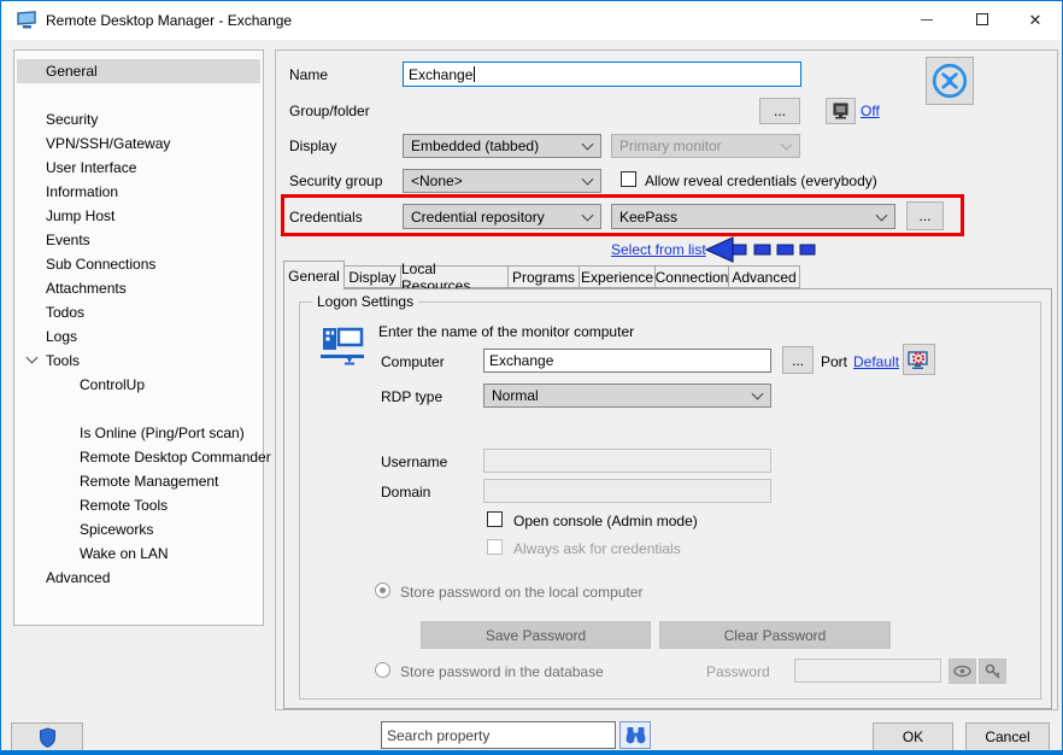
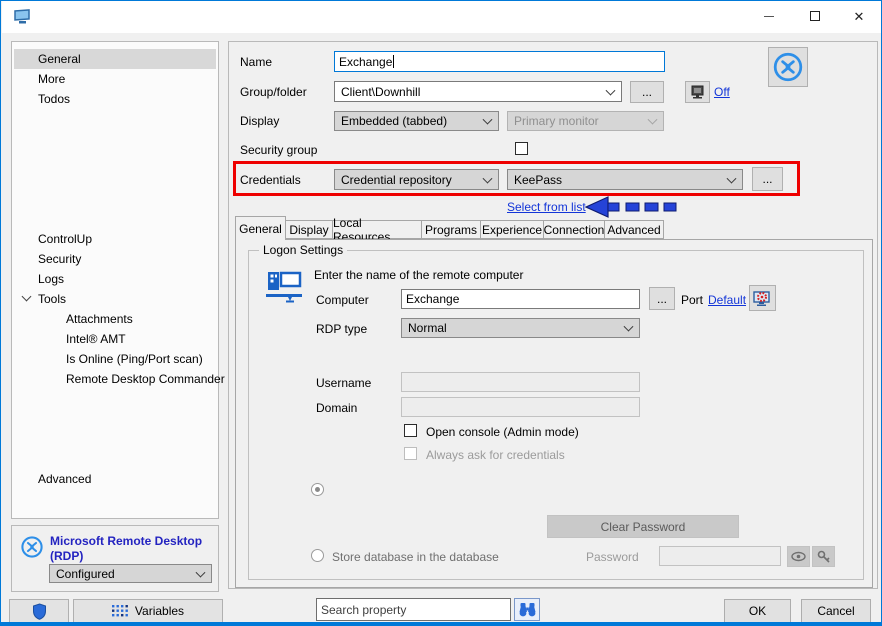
- Remote Desktop Manager - Exchange
  ✕
  General
+ More
- Security
+ Todos
- VPN/SSH/Gateway
- User Interface
- Information
- Jump Host
- Events
- Sub Connections
- Attachments
+ ControlUp
- Todos
+ Security
  Logs
  Tools
- ControlUp
+ Attachments
+ Intel® AMT
  Is Online (Ping/Port scan)
  Remote Desktop Commander
- Remote Management
- Remote Tools
- Spiceworks
- Wake on LAN
  Advanced
+ Microsoft Remote Desktop (RDP)
+ Configured
  Name
  Exchange
  Group/folder
+ Client\Downhill
  ...
  Off
  Display
  Embedded (tabbed)
  Primary monitor
  Security group
- <None>
- Allow reveal credentials (everybody)
  Credentials
  Credential repository
  KeePass
  ...
  Select from list
  General
  Display
  Local Resources
  Programs
  Experience
  Connection
  Advanced
  Logon Settings
- Enter the name of the monitor computer
+ Enter the name of the remote computer
  Computer
  Exchange
  ...
  Port
  Default
  RDP type
  Normal
  Username
  Domain
  Open console (Admin mode)
  Always ask for credentials
- Store password on the local computer
- Save Password
  Clear Password
- Store password in the database
+ Store database in the database
  Password
+ Variables
  Search property
  OK
  Cancel
